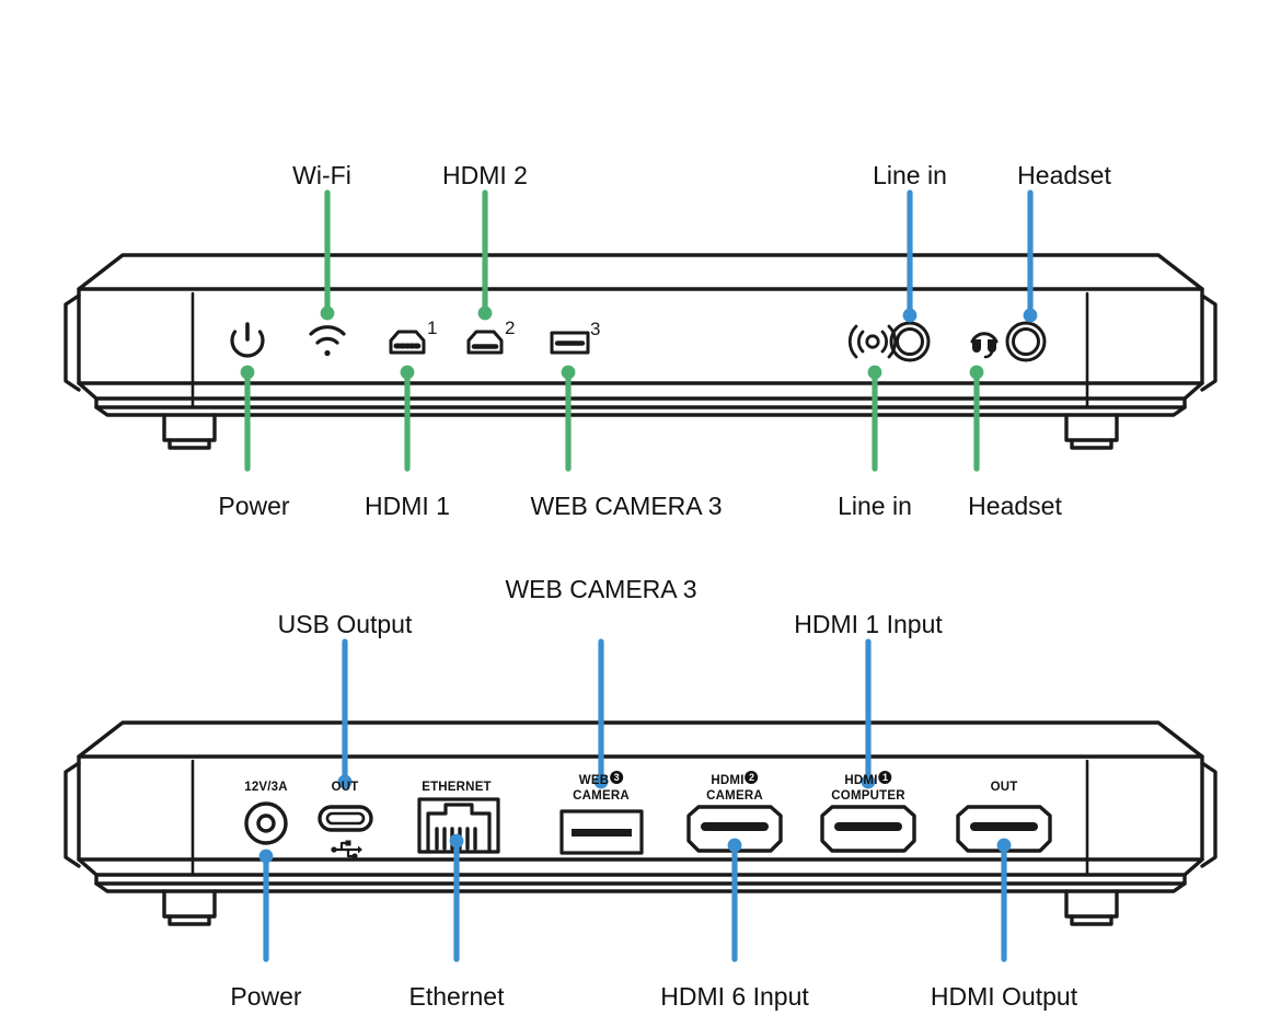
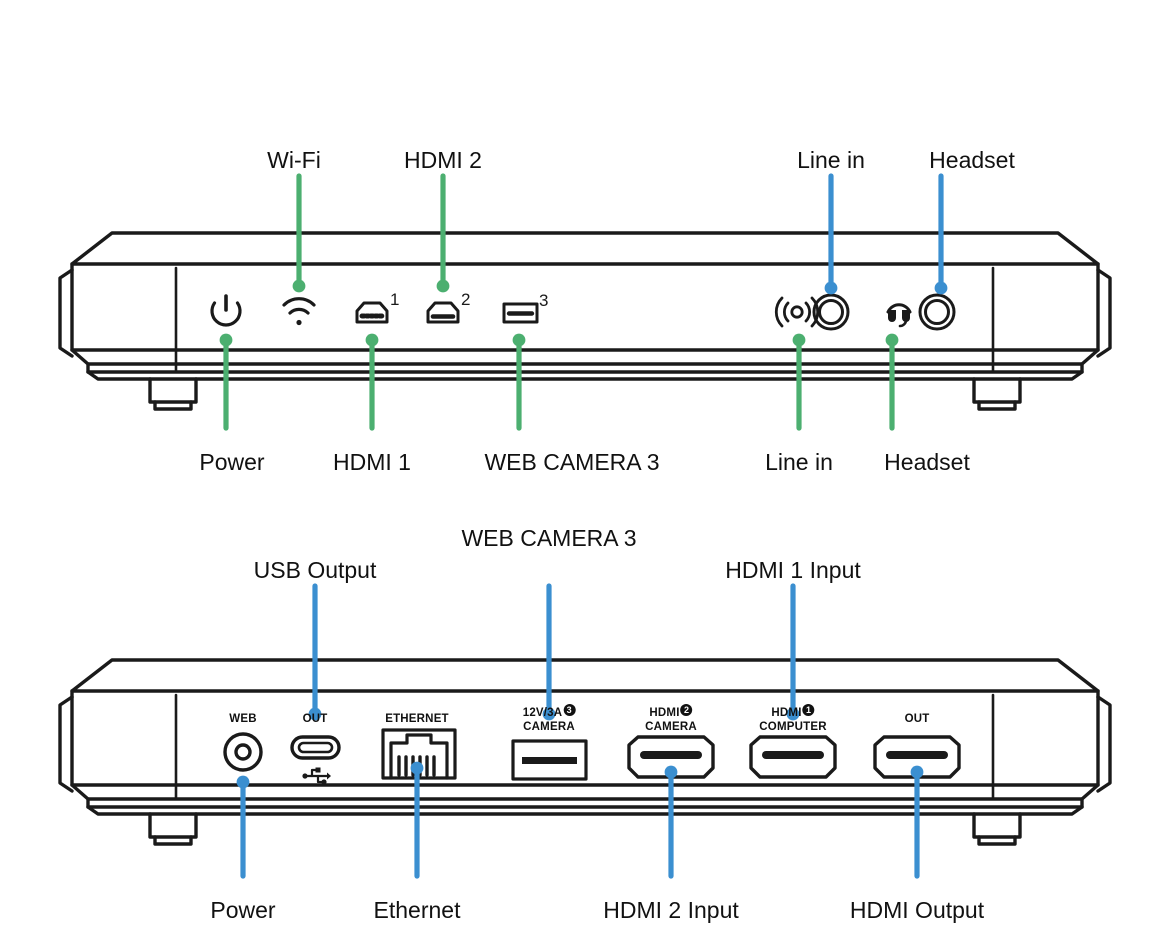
  1
  2
  3
  Wi-Fi
  HDMI 2
  Line in
  Headset
  Power
  HDMI 1
  WEB CAMERA 3
  Line in
  Headset
  USB Output
  WEB CAMERA 3
  HDMI 1 Input
  Power
  Ethernet
- HDMI 6 Input
+ HDMI 2 Input
  HDMI Output
- 12V/3A
+ WEB
  OUT
  ETHERNET
- WEB 3
+ 12V/3A 3
  CAMERA
  HDMI 2
  CAMERA
  HDMI 1
  COMPUTER
  OUT
